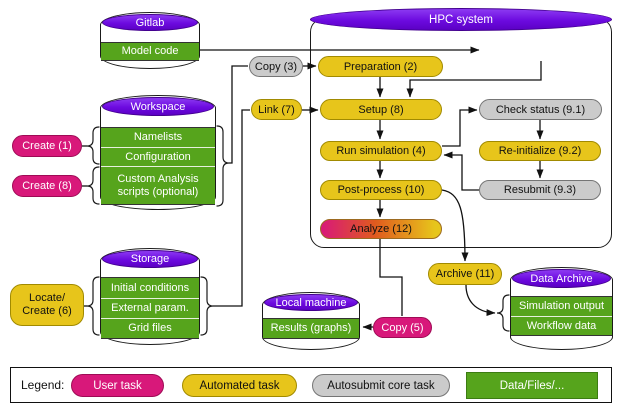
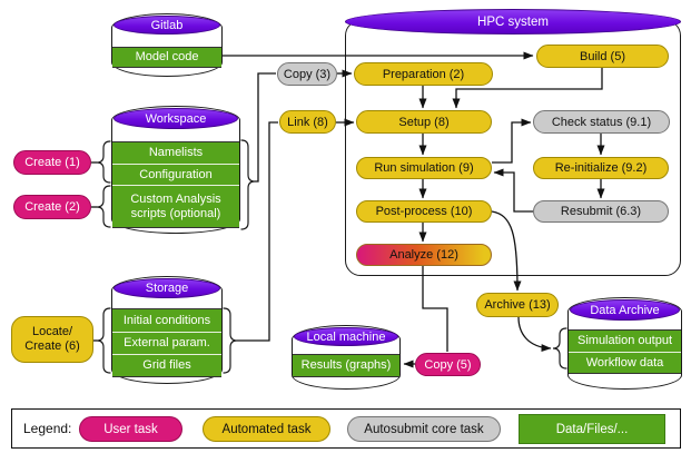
  HPC system
  Gitlab
  Model code
  Workspace
  Namelists
  Configuration
  Custom Analysis scripts (optional)
  Storage
  Initial conditions
  External param.
  Grid files
  Local machine
  Results (graphs)
  Data Archive
  Simulation output
  Workflow data
  Create (1)
- Create (8)
+ Create (2)
  Locate/
  Create (6)
  Copy (3)
- Link (7)
+ Link (8)
- Archive (11)
+ Archive (13)
  Copy (5)
+ Build (5)
  Preparation (2)
  Setup (8)
  Check status (9.1)
- Run simulation (4)
+ Run simulation (9)
  Re-initialize (9.2)
  Post-process (10)
- Resubmit (9.3)
+ Resubmit (6.3)
  Analyze (12)
  Legend:
  User task
  Automated task
  Autosubmit core task
  Data/Files/...
